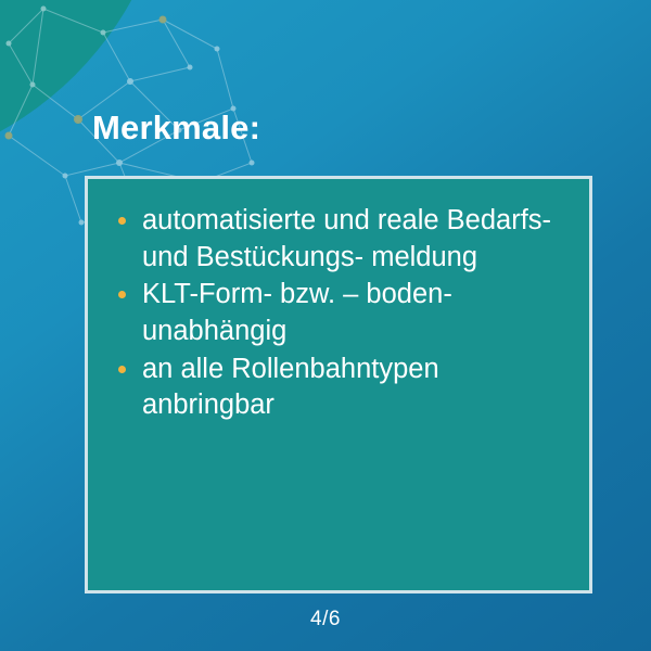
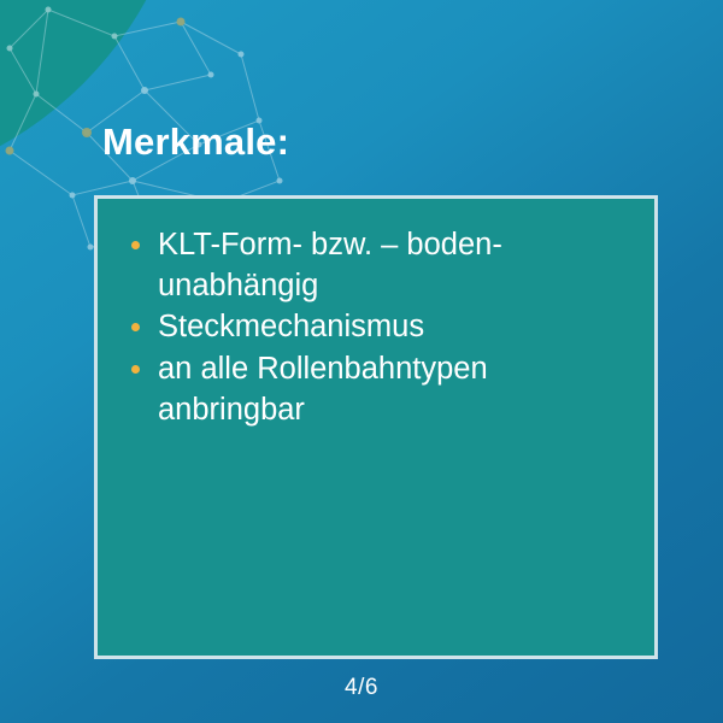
  Merkmale:
- automatisierte und reale Bedarfs- und Bestückungs- meldung
  KLT-Form- bzw. – boden- unabhängig
+ Steckmechanismus
  an alle Rollenbahntypen anbringbar
  4/6
